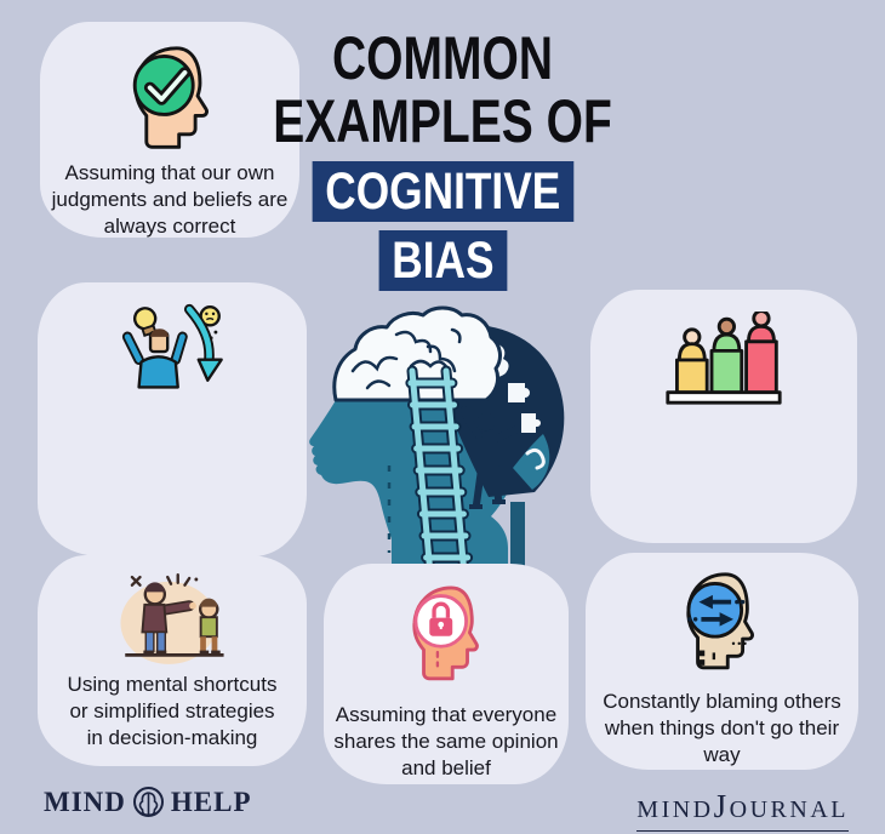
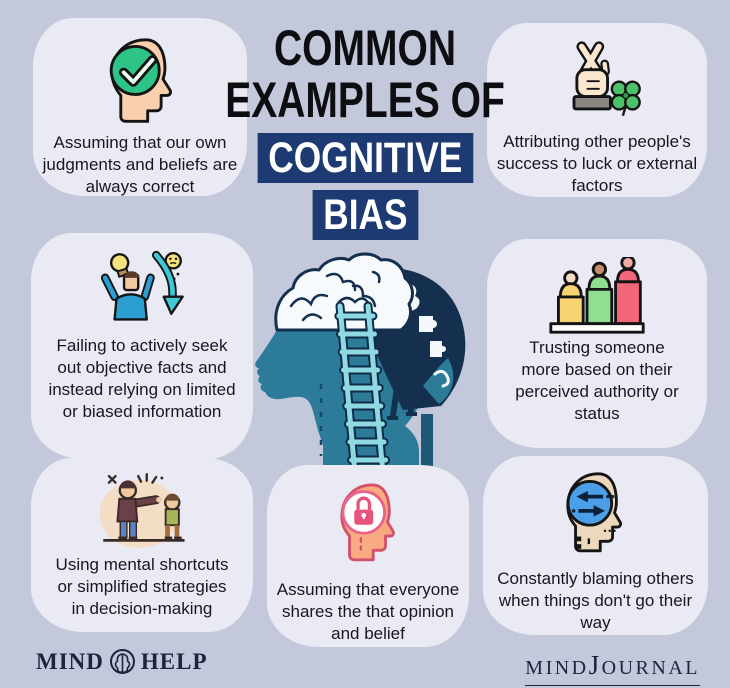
  COMMON
  EXAMPLES OF
  COGNITIVE
  BIAS
  Assuming that our own judgments and beliefs are always correct
+ Attributing other people's success to luck or external factors
+ Failing to actively seek out objective facts and instead relying on limited or biased information
+ Trusting someone more based on their perceived authority or status
  Using mental shortcuts or simplified strategies in decision-making
- Assuming that everyone shares the same opinion and belief
+ Assuming that everyone shares the that opinion and belief
  Constantly blaming others when things don't go their way
  MIND
  HELP
  MIND
  J
  OURNAL
